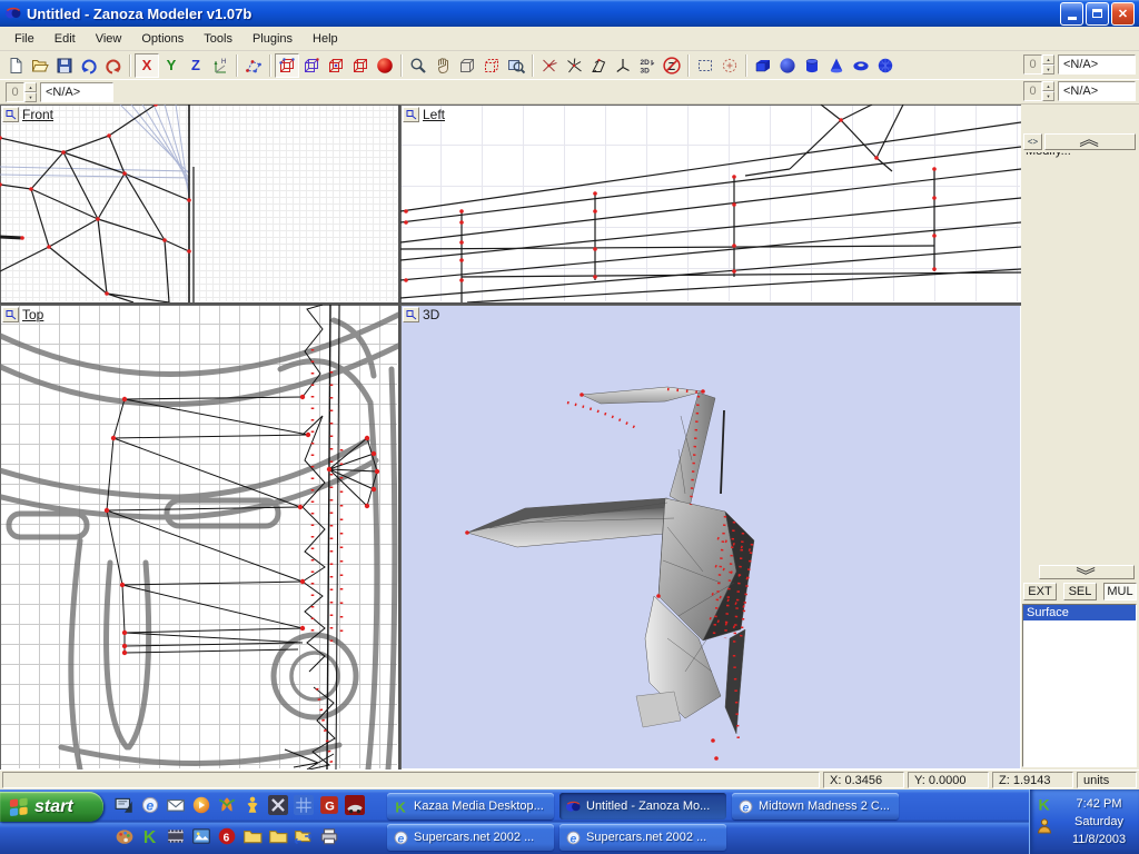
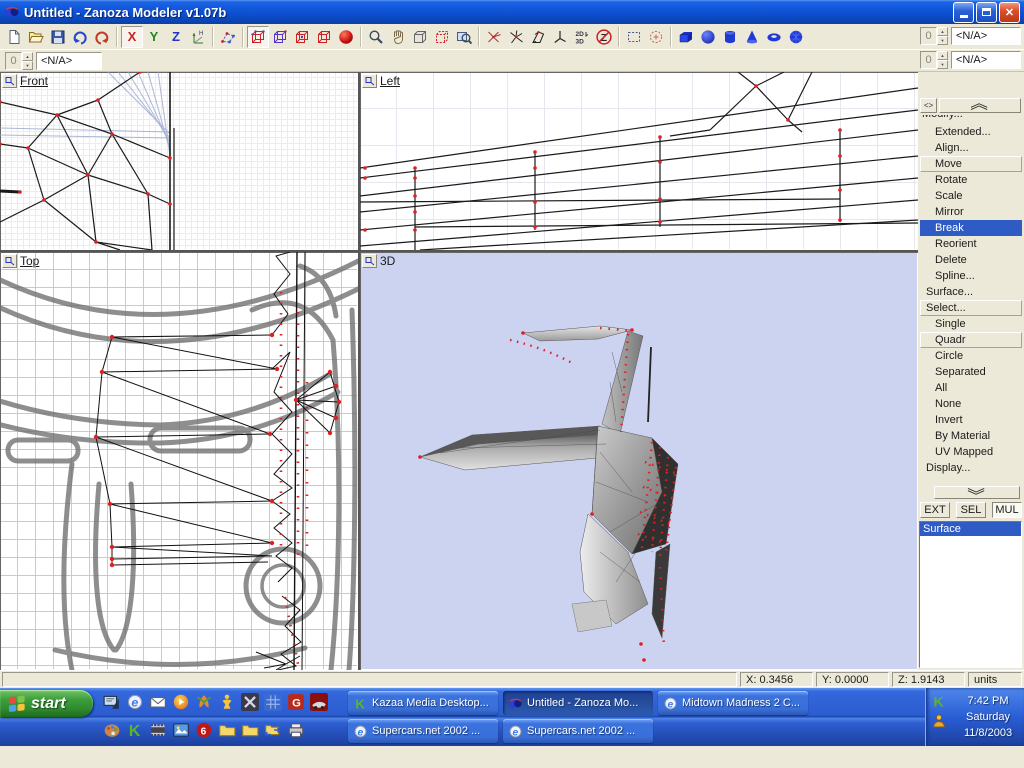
  Untitled - Zanoza Modeler v1.07b
  ✕
- File
- Edit
- View
- Options
- Tools
- Plugins
- Help
  X
  Y
  Z
  0
  <N/A>
  0
  <N/A>
  0
  <N/A>
  Front
  Left
  Top
  3D
  <>
+ Extended...
+ Align...
+ Move
+ Rotate
+ Scale
+ Mirror
+ Break
+ Reorient
+ Delete
+ Spline...
+ Surface...
+ Select...
+ Single
+ Quadr
+ Circle
+ Separated
+ All
+ None
+ Invert
+ By Material
+ UV Mapped
+ Display...
  EXT
  SEL
  MUL
  Surface
  X: 0.3456
  Y: 0.0000
  Z: 1.9143
  units
  start
  e
  G
  K
  6
  K
  Kazaa Media Desktop...
  Untitled - Zanoza Mo...
  e
  Midtown Madness 2 C...
  e
  Supercars.net 2002 ...
  e
  Supercars.net 2002 ...
  K
  7:42 PM
  Saturday
  11/8/2003
